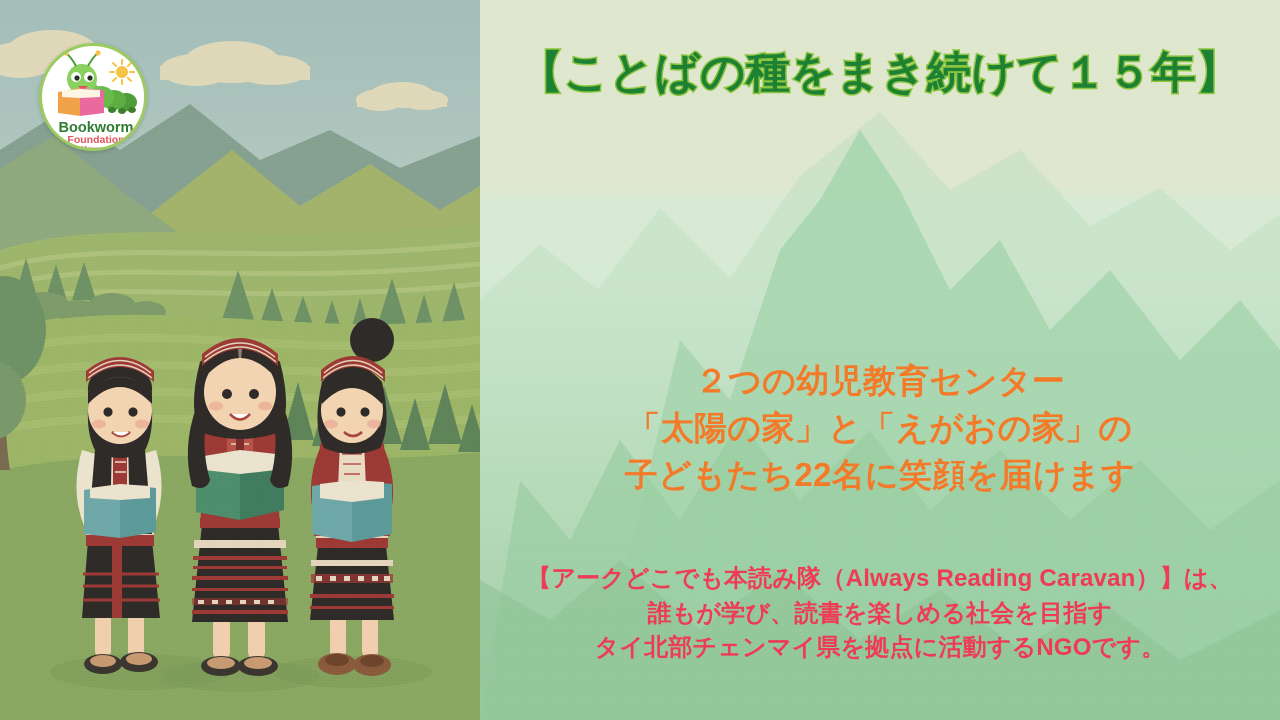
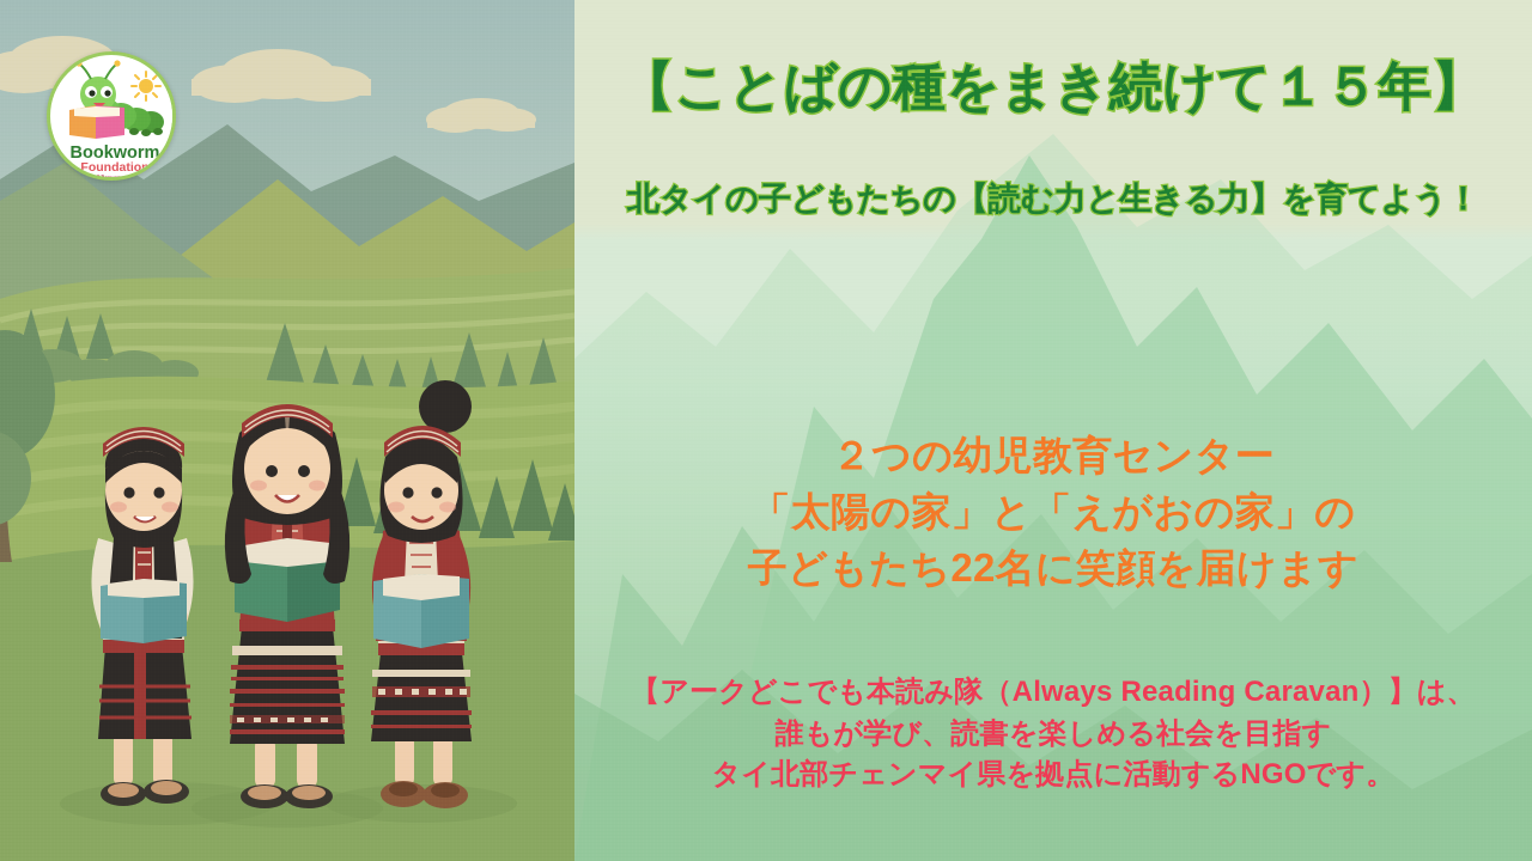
  Bookworm
  Foundatio
  【ことばの種をまき続けて１５年】
+ 北タイの子どもたちの【読む力と生きる力】を育てよう！
  ２つの幼児教育センター
  「太陽の家」と「えがおの家」の
  子どもたち22名に笑顔を届けます
  【アークどこでも本読み隊（Always Reading Caravan）】は、
  誰もが学び、読書を楽しめる社会を目指す
  タイ北部チェンマイ県を拠点に活動するNGOです。
